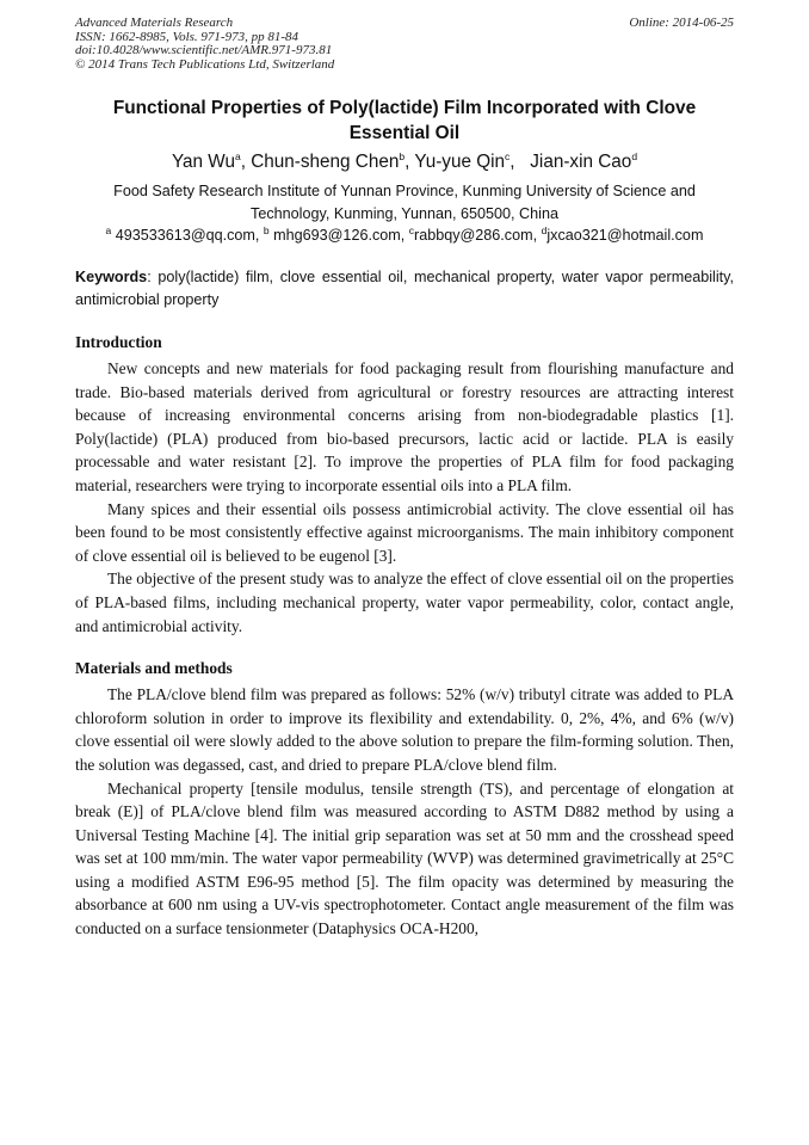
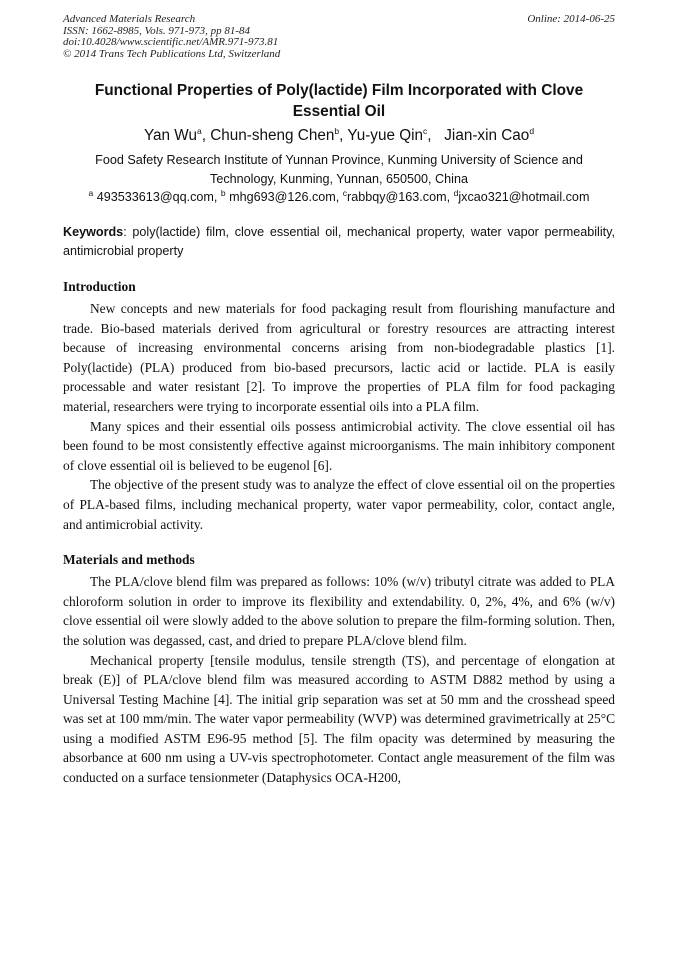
  Advanced Materials Research
  ISSN: 1662-8985, Vols. 971-973, pp 81-84
  doi:10.4028/www.scientific.net/AMR.971-973.81
  © 2014 Trans Tech Publications Ltd, Switzerland
  Online: 2014-06-25
  Functional Properties of Poly(lactide) Film Incorporated with Clove Essential Oil
  Yan Wua, Chun-sheng Chenb, Yu-yue Qinc, Jian-xin Caod
  Food Safety Research Institute of Yunnan Province, Kunming University of Science and Technology, Kunming, Yunnan, 650500, China
- a 493533613@qq.com, b mhg693@126.com, crabbqy@286.com, djxcao321@hotmail.com
+ a 493533613@qq.com, b mhg693@126.com, crabbqy@163.com, djxcao321@hotmail.com
  Keywords: poly(lactide) film, clove essential oil, mechanical property, water vapor permeability, antimicrobial property
  Introduction
  New concepts and new materials for food packaging result from flourishing manufacture and trade. Bio-based materials derived from agricultural or forestry resources are attracting interest because of increasing environmental concerns arising from non-biodegradable plastics [1]. Poly(lactide) (PLA) produced from bio-based precursors, lactic acid or lactide. PLA is easily processable and water resistant [2]. To improve the properties of PLA film for food packaging material, researchers were trying to incorporate essential oils into a PLA film.
- Many spices and their essential oils possess antimicrobial activity. The clove essential oil has been found to be most consistently effective against microorganisms. The main inhibitory component of clove essential oil is believed to be eugenol [3].
+ Many spices and their essential oils possess antimicrobial activity. The clove essential oil has been found to be most consistently effective against microorganisms. The main inhibitory component of clove essential oil is believed to be eugenol [6].
  The objective of the present study was to analyze the effect of clove essential oil on the properties of PLA-based films, including mechanical property, water vapor permeability, color, contact angle, and antimicrobial activity.
  Materials and methods
- The PLA/clove blend film was prepared as follows: 52% (w/v) tributyl citrate was added to PLA chloroform solution in order to improve its flexibility and extendability. 0, 2%, 4%, and 6% (w/v) clove essential oil were slowly added to the above solution to prepare the film-forming solution. Then, the solution was degassed, cast, and dried to prepare PLA/clove blend film.
+ The PLA/clove blend film was prepared as follows: 10% (w/v) tributyl citrate was added to PLA chloroform solution in order to improve its flexibility and extendability. 0, 2%, 4%, and 6% (w/v) clove essential oil were slowly added to the above solution to prepare the film-forming solution. Then, the solution was degassed, cast, and dried to prepare PLA/clove blend film.
  Mechanical property [tensile modulus, tensile strength (TS), and percentage of elongation at break (E)] of PLA/clove blend film was measured according to ASTM D882 method by using a Universal Testing Machine [4]. The initial grip separation was set at 50 mm and the crosshead speed was set at 100 mm/min. The water vapor permeability (WVP) was determined gravimetrically at 25°C using a modified ASTM E96-95 method [5]. The film opacity was determined by measuring the absorbance at 600 nm using a UV-vis spectrophotometer. Contact angle measurement of the film was conducted on a surface tensionmeter (Dataphysics OCA-H200,
